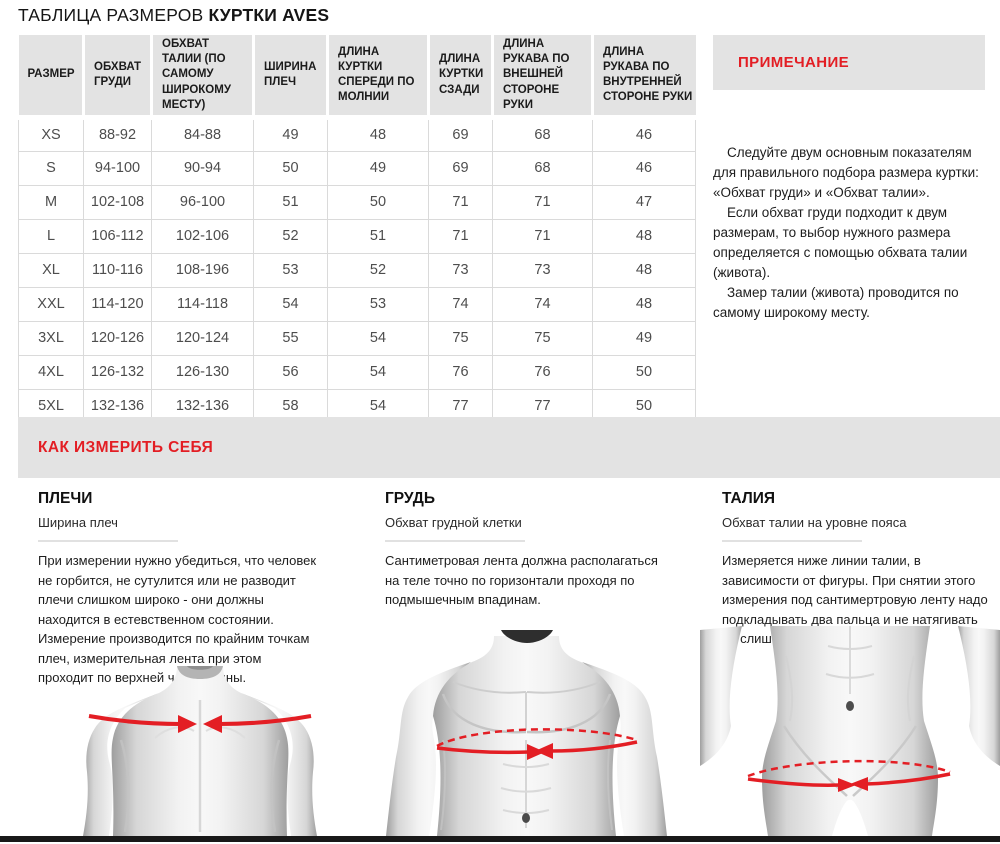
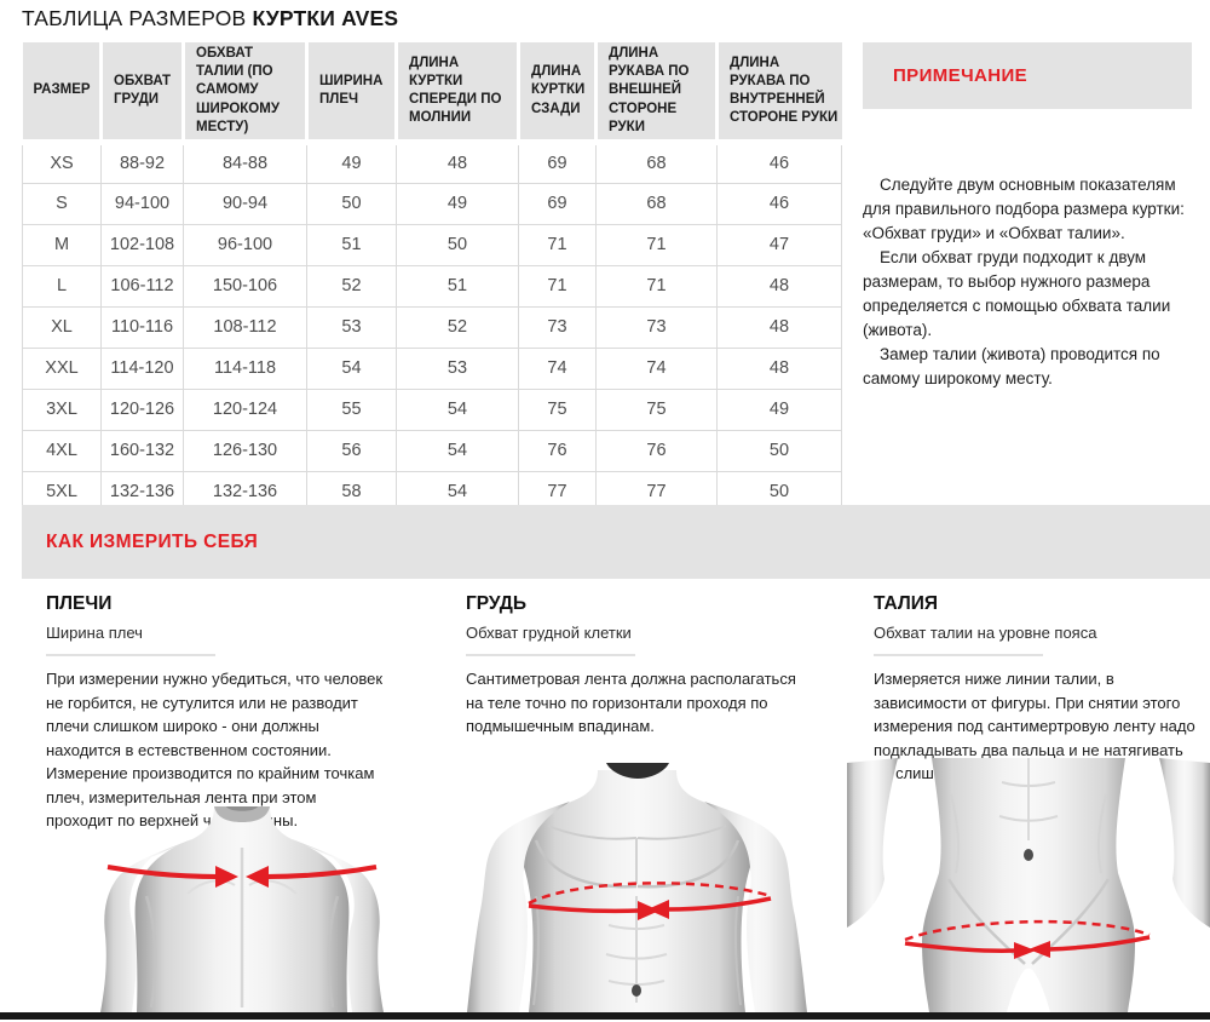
  ТАБЛИЦА РАЗМЕРОВ КУРТКИ AVES
  РАЗМЕР	ОБХВАТ ГРУДИ	ОБХВАТ ТАЛИИ (ПО САМОМУ ШИРОКОМУ МЕСТУ)	ШИРИНА ПЛЕЧ	ДЛИНА КУРТКИ СПЕРЕДИ ПО МОЛНИИ	ДЛИНА КУРТКИ СЗАДИ	ДЛИНА РУКАВА ПО ВНЕШНЕЙ СТОРОНЕ РУКИ	ДЛИНА РУКАВА ПО ВНУТРЕННЕЙ СТОРОНЕ РУКИ
  XS	88-92	84-88	49	48	69	68	46
  S	94-100	90-94	50	49	69	68	46
  M	102-108	96-100	51	50	71	71	47
- L	106-112	102-106	52	51	71	71	48
+ L	106-112	150-106	52	51	71	71	48
- XL	110-116	108-196	53	52	73	73	48
+ XL	110-116	108-112	53	52	73	73	48
  XXL	114-120	114-118	54	53	74	74	48
  3XL	120-126	120-124	55	54	75	75	49
- 4XL	126-132	126-130	56	54	76	76	50
+ 4XL	160-132	126-130	56	54	76	76	50
  5XL	132-136	132-136	58	54	77	77	50
  ПРИМЕЧАНИЕ
  Следуйте двум основным показателям для правильного подбора размера куртки: «Обхват груди» и «Обхват талии».
  Если обхват груди подходит к двум размерам, то выбор нужного размера определяется с помощью обхвата талии (живота).
  Замер талии (живота) проводится по самому широкому месту.
  КАК ИЗМЕРИТЬ СЕБЯ
  ПЛЕЧИ
  Ширина плеч
  При измерении нужно убедиться, что человек не горбится, не сутулится или не разводит плечи слишком широко - они должны находится в естевственном состоянии. Измерение производится по крайним точкам плеч, измерительная лента при этом проходит по верхней чны.
  ГРУДЬ
  Обхват грудной клетки
  Сантиметровая лента должна располагаться на теле точно по горизонтали проходя по подмышечным впадинам.
  ТАЛИЯ
  Обхват талии на уровне пояса
  Измеряется ниже линии талии, в зависимости от фигуры. При снятии этого измерения под сантимертровую ленту надо подкладывать два пальца и не натягивать слиш
